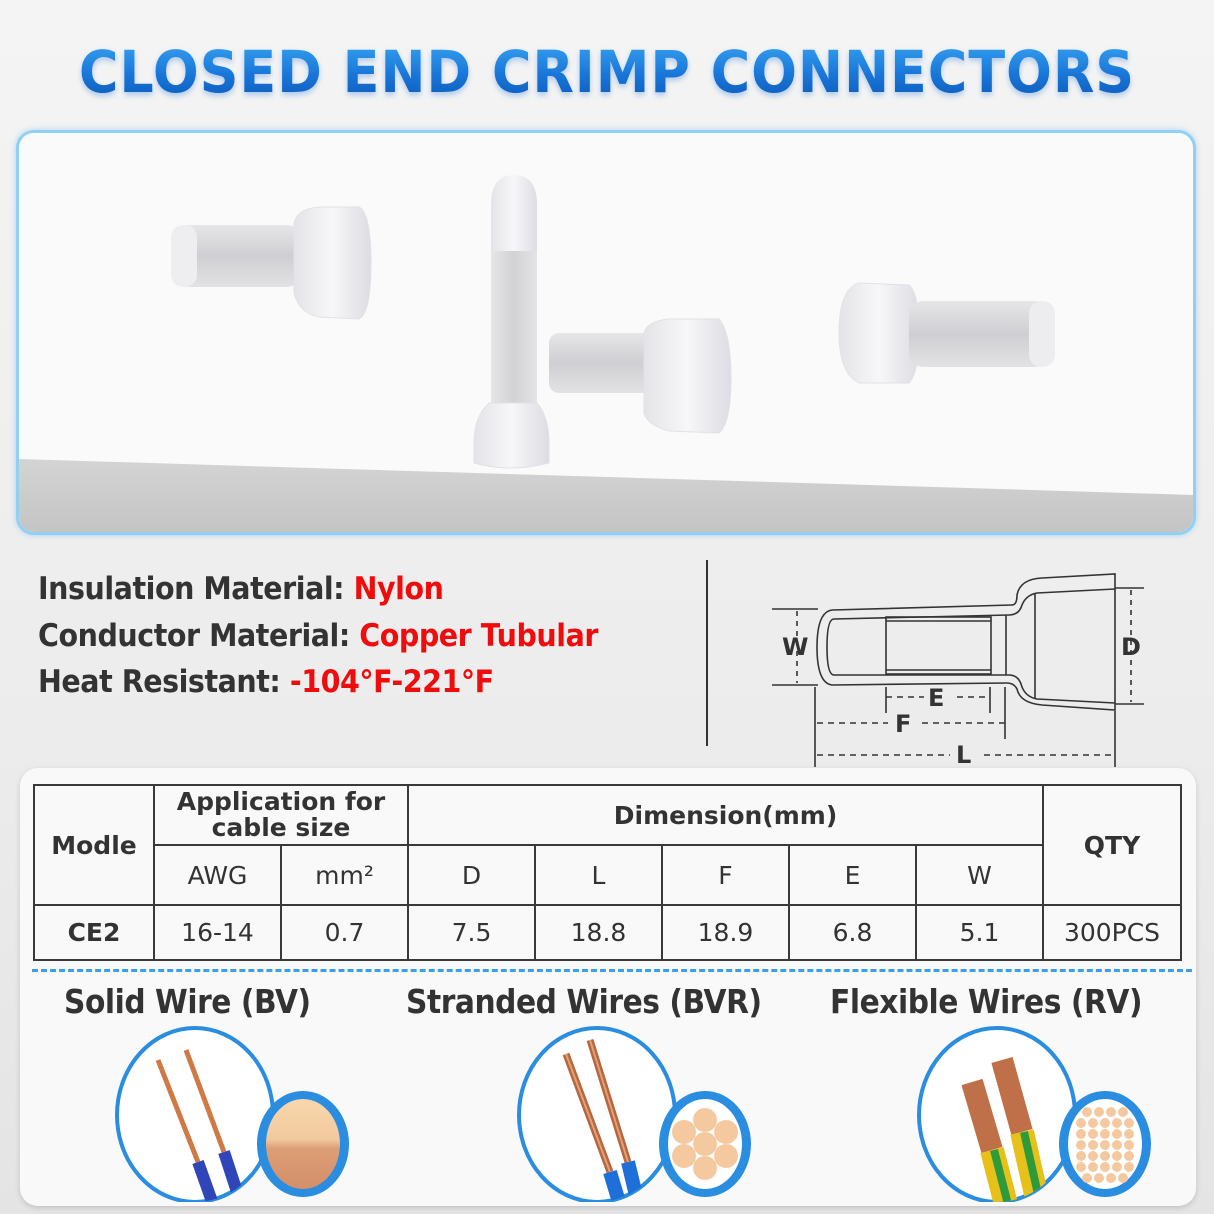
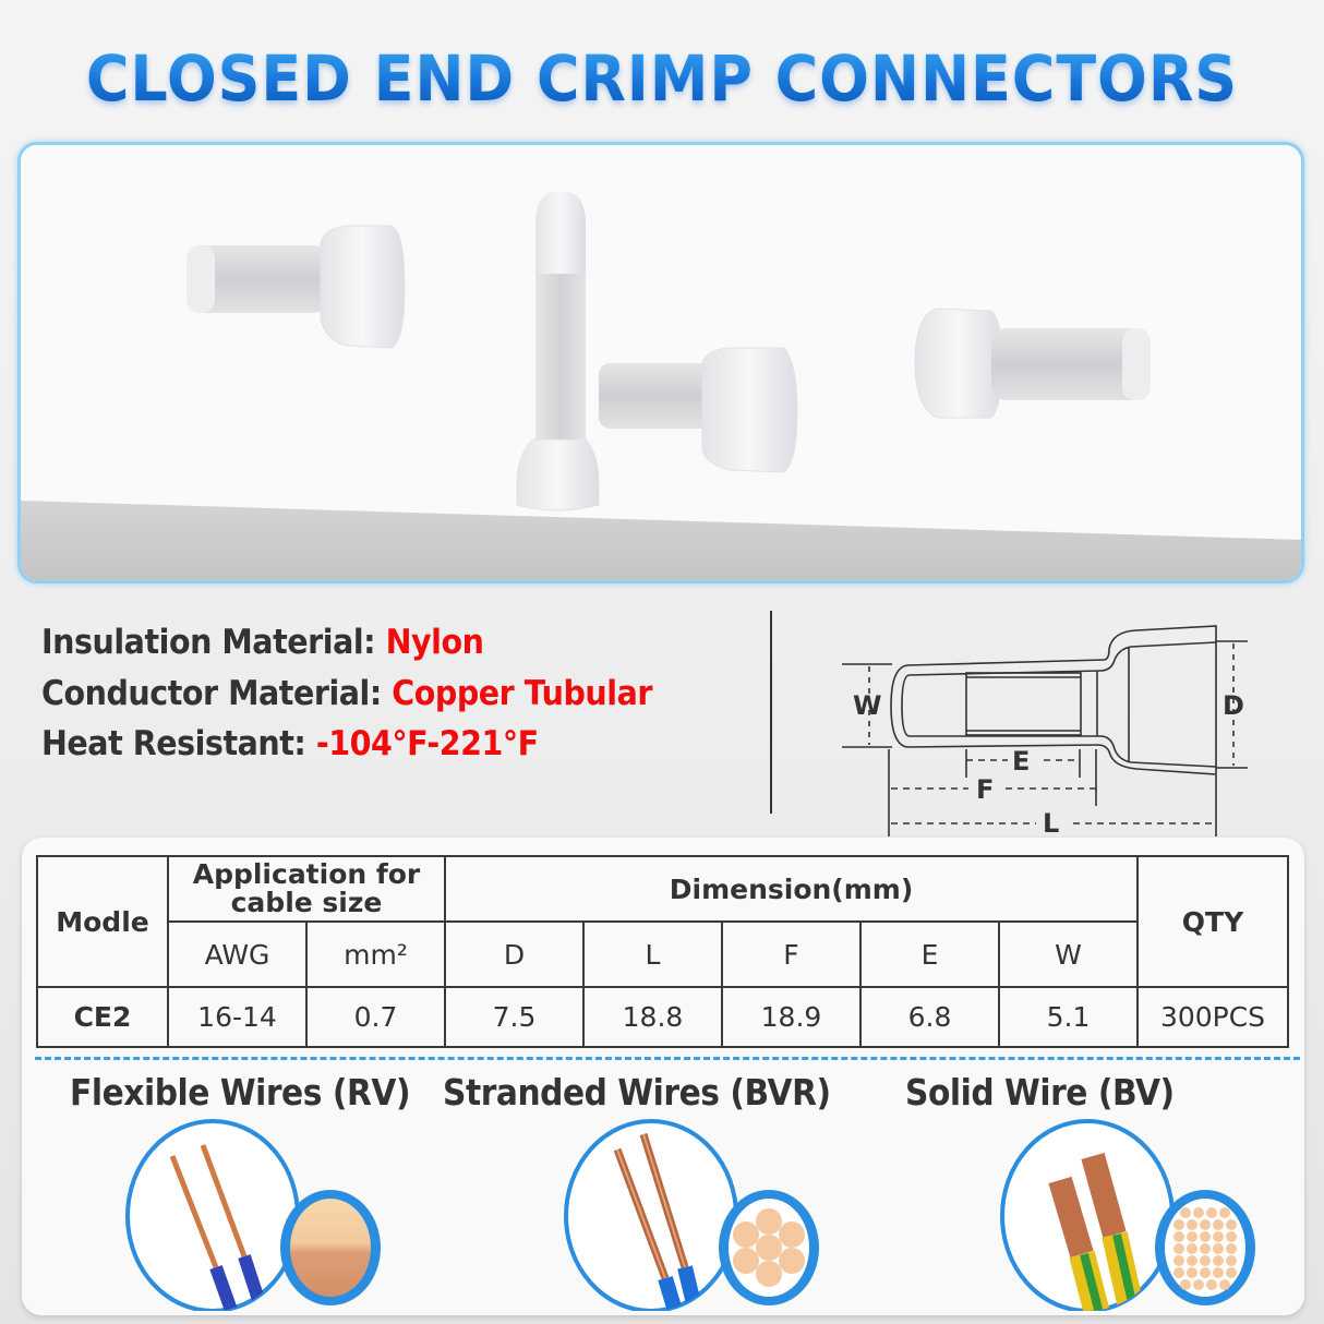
  CLOSED END CRIMP CONNECTORS
  Insulation Material: Nylon
  Conductor Material: Copper Tubular
  Heat Resistant: -104°F-221°F
  W
  D
  E
  F
  L
  Modle	Application for cable size	Dimension(mm)	QTY
  AWG	mm²	D	L	F	E	W
  CE2	16-14	0.7	7.5	18.8	18.9	6.8	5.1	300PCS
- Solid Wire (BV)
+ Flexible Wires (RV)
  Stranded Wires (BVR)
- Flexible Wires (RV)
+ Solid Wire (BV)
